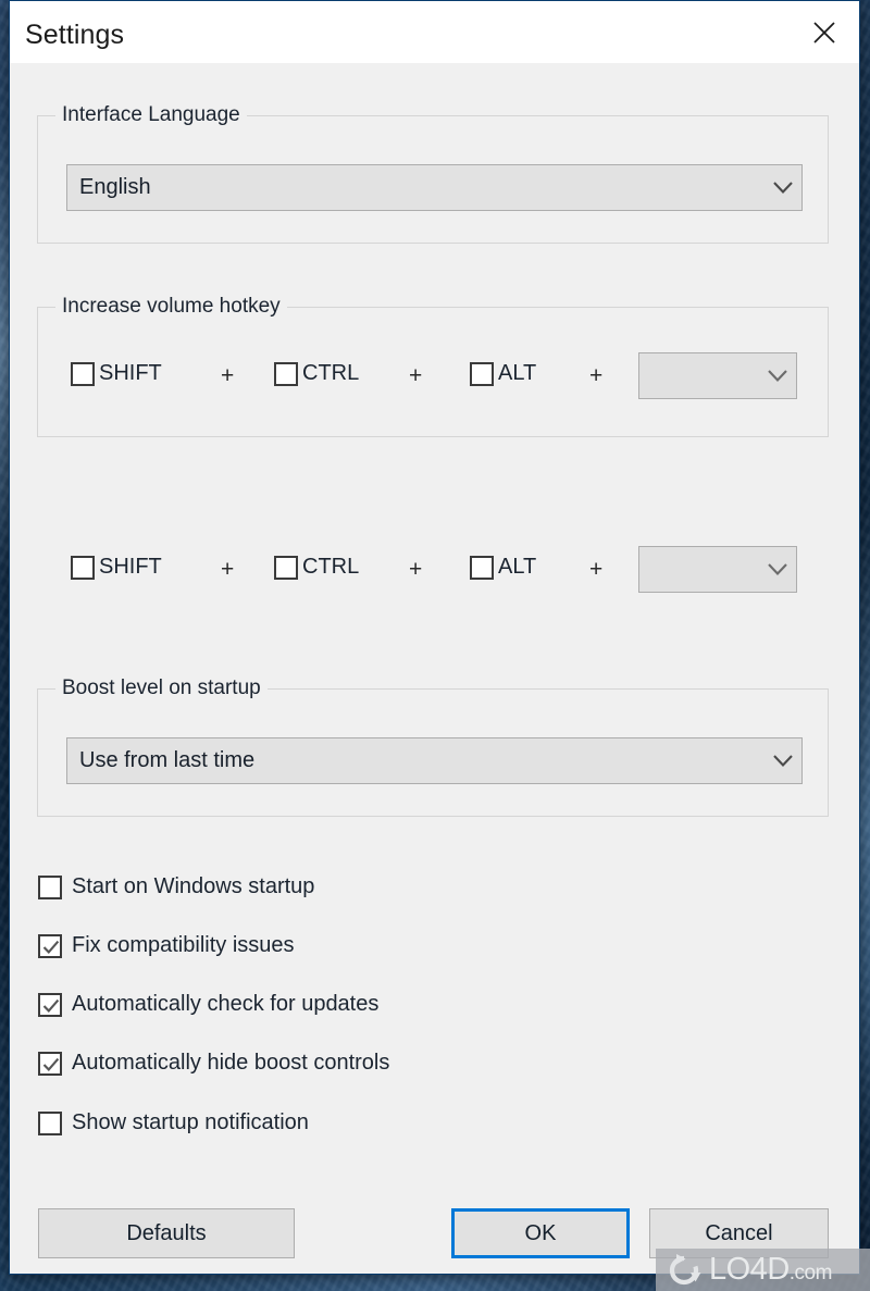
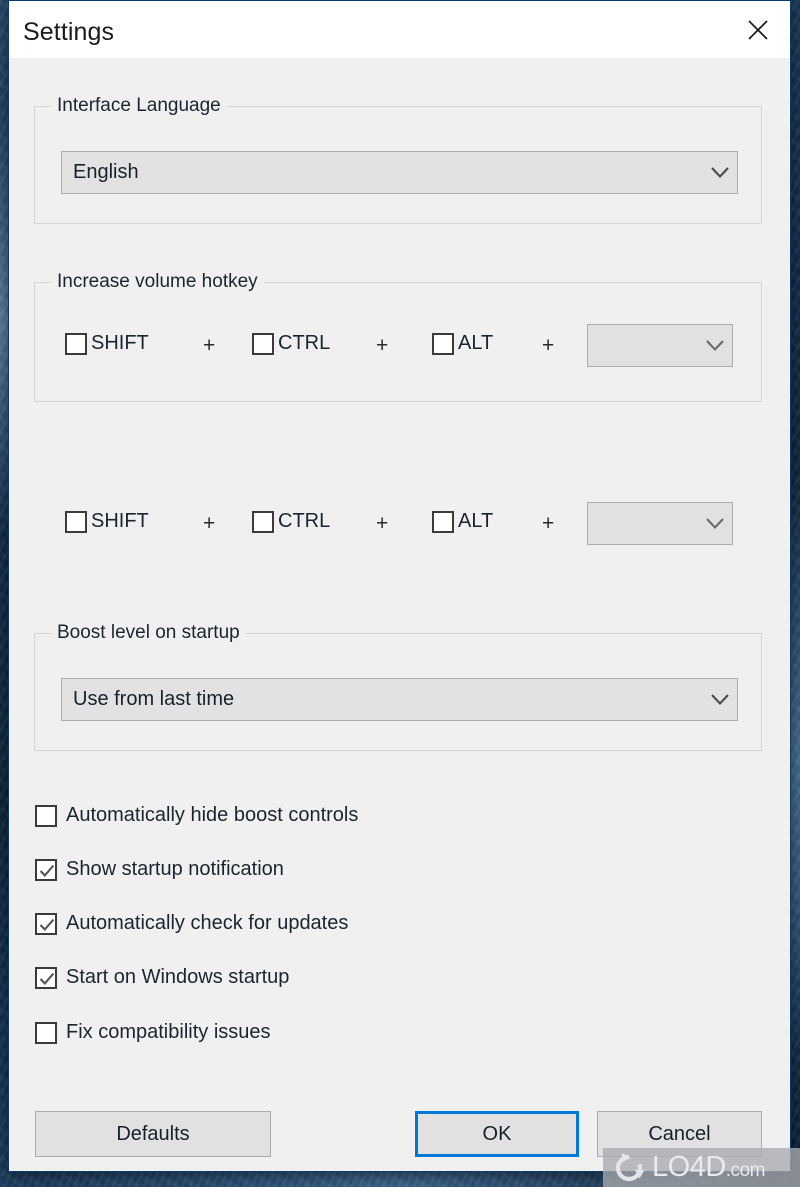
  Settings
  Interface Language
  English
  Increase volume hotkey
  SHIFT
  +
  CTRL
  +
  ALT
  +
  SHIFT
  +
  CTRL
  +
  ALT
  +
  Boost level on startup
  Use from last time
- Start on Windows startup
+ Automatically hide boost controls
- Fix compatibility issues
+ Show startup notification
  Automatically check for updates
- Automatically hide boost controls
+ Start on Windows startup
- Show startup notification
+ Fix compatibility issues
  Defaults
  OK
  Cancel
  LO4D.com
